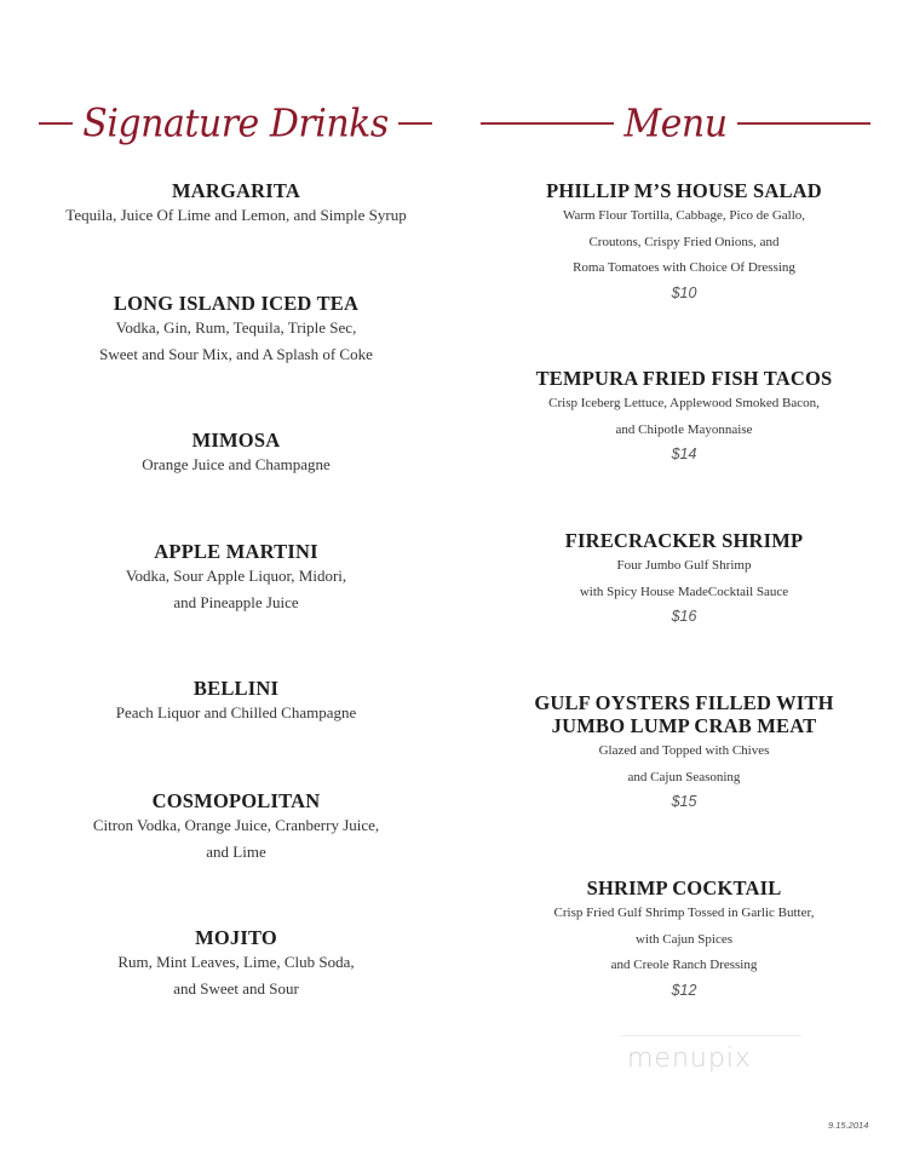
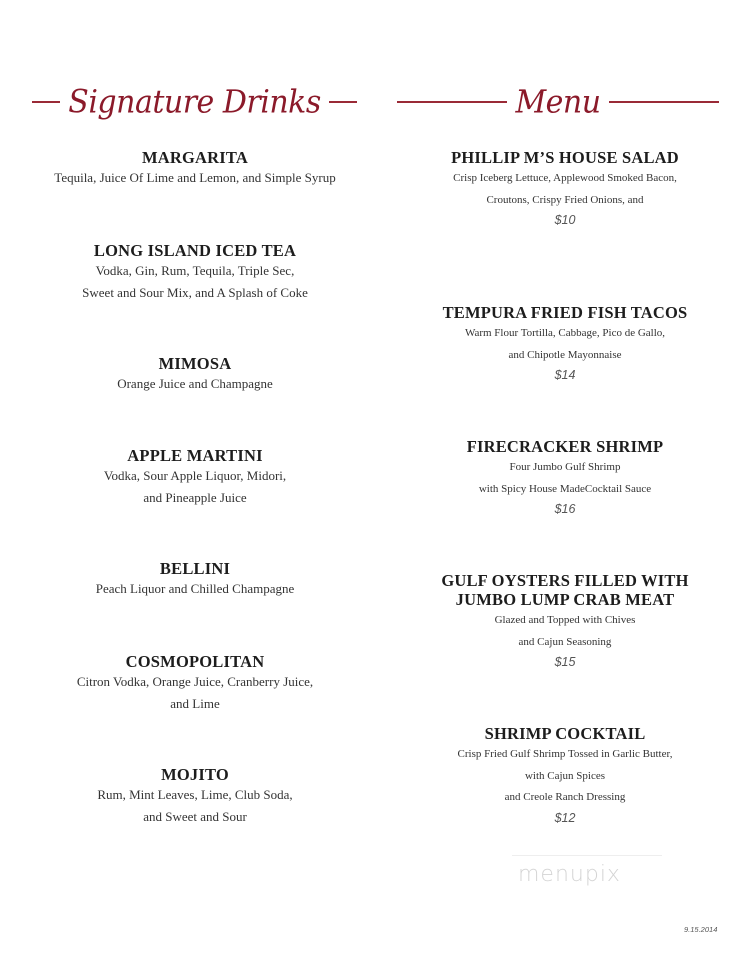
  Signature Drinks
  Menu
  MARGARITA
  Tequila, Juice Of Lime and Lemon, and Simple Syrup
  LONG ISLAND ICED TEA
  Vodka, Gin, Rum, Tequila, Triple Sec,
  Sweet and Sour Mix, and A Splash of Coke
  MIMOSA
  Orange Juice and Champagne
  APPLE MARTINI
  Vodka, Sour Apple Liquor, Midori,
  and Pineapple Juice
  BELLINI
  Peach Liquor and Chilled Champagne
  COSMOPOLITAN
  Citron Vodka, Orange Juice, Cranberry Juice,
  and Lime
  MOJITO
  Rum, Mint Leaves, Lime, Club Soda,
  and Sweet and Sour
  PHILLIP M’S HOUSE SALAD
- Warm Flour Tortilla, Cabbage, Pico de Gallo,
+ Crisp Iceberg Lettuce, Applewood Smoked Bacon,
  Croutons, Crispy Fried Onions, and
- Roma Tomatoes with Choice Of Dressing
  $10
  TEMPURA FRIED FISH TACOS
- Crisp Iceberg Lettuce, Applewood Smoked Bacon,
+ Warm Flour Tortilla, Cabbage, Pico de Gallo,
  and Chipotle Mayonnaise
  $14
  FIRECRACKER SHRIMP
  Four Jumbo Gulf Shrimp
  with Spicy House MadeCocktail Sauce
  $16
  GULF OYSTERS FILLED WITH
  JUMBO LUMP CRAB MEAT
  Glazed and Topped with Chives
  and Cajun Seasoning
  $15
  SHRIMP COCKTAIL
  Crisp Fried Gulf Shrimp Tossed in Garlic Butter,
  with Cajun Spices
  and Creole Ranch Dressing
  $12
  menupix
  9.15.2014
